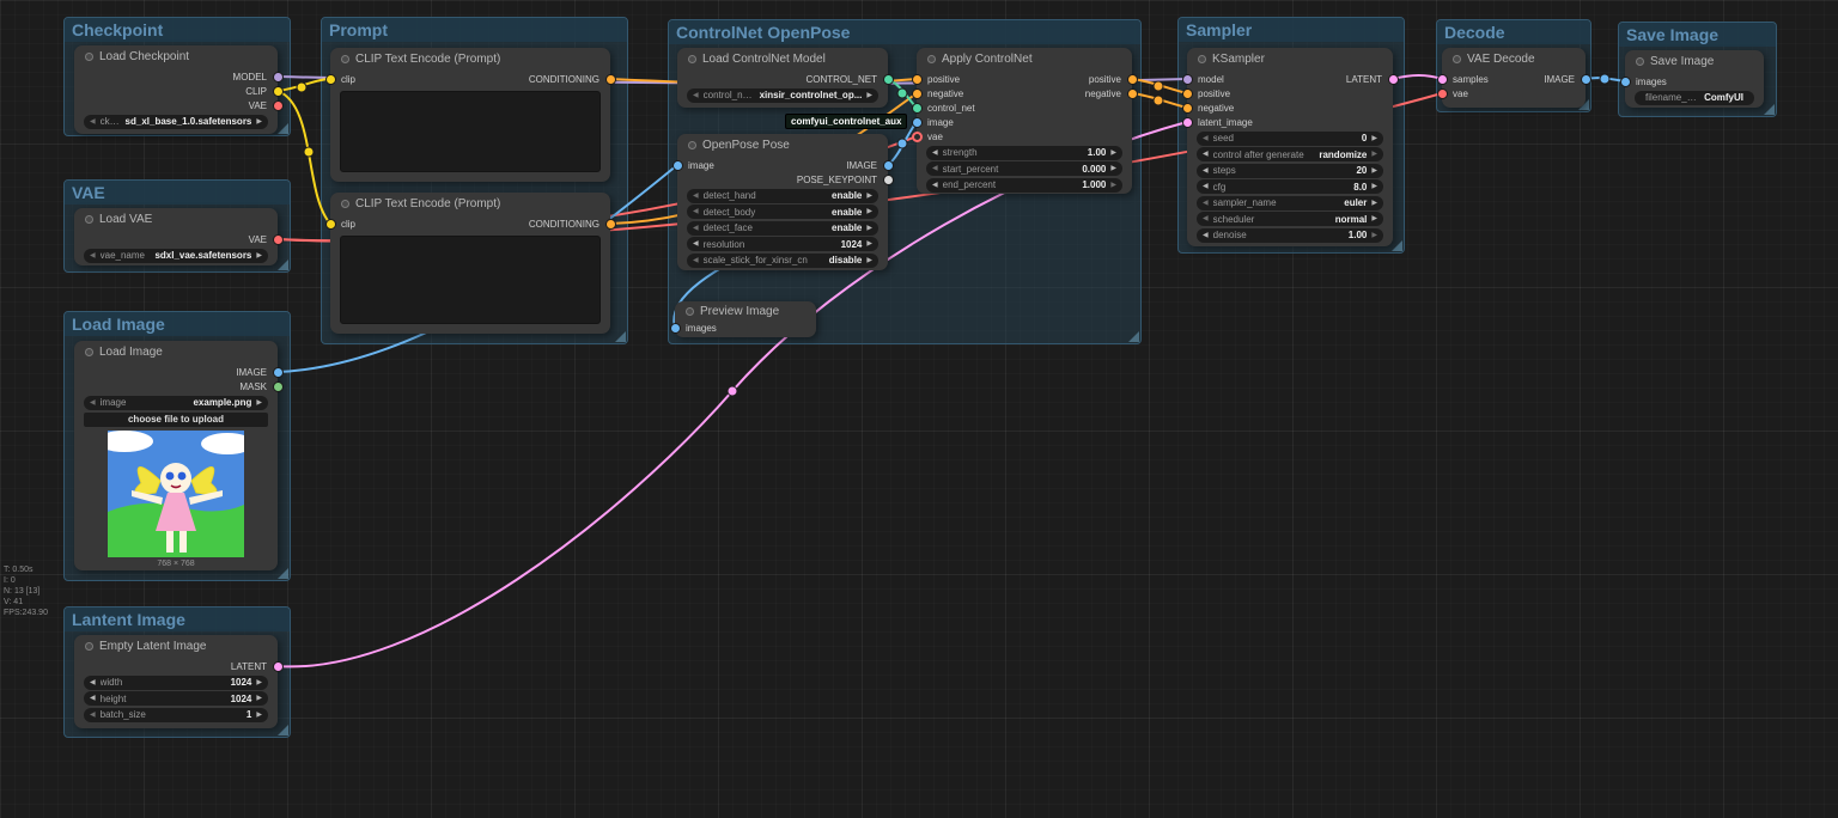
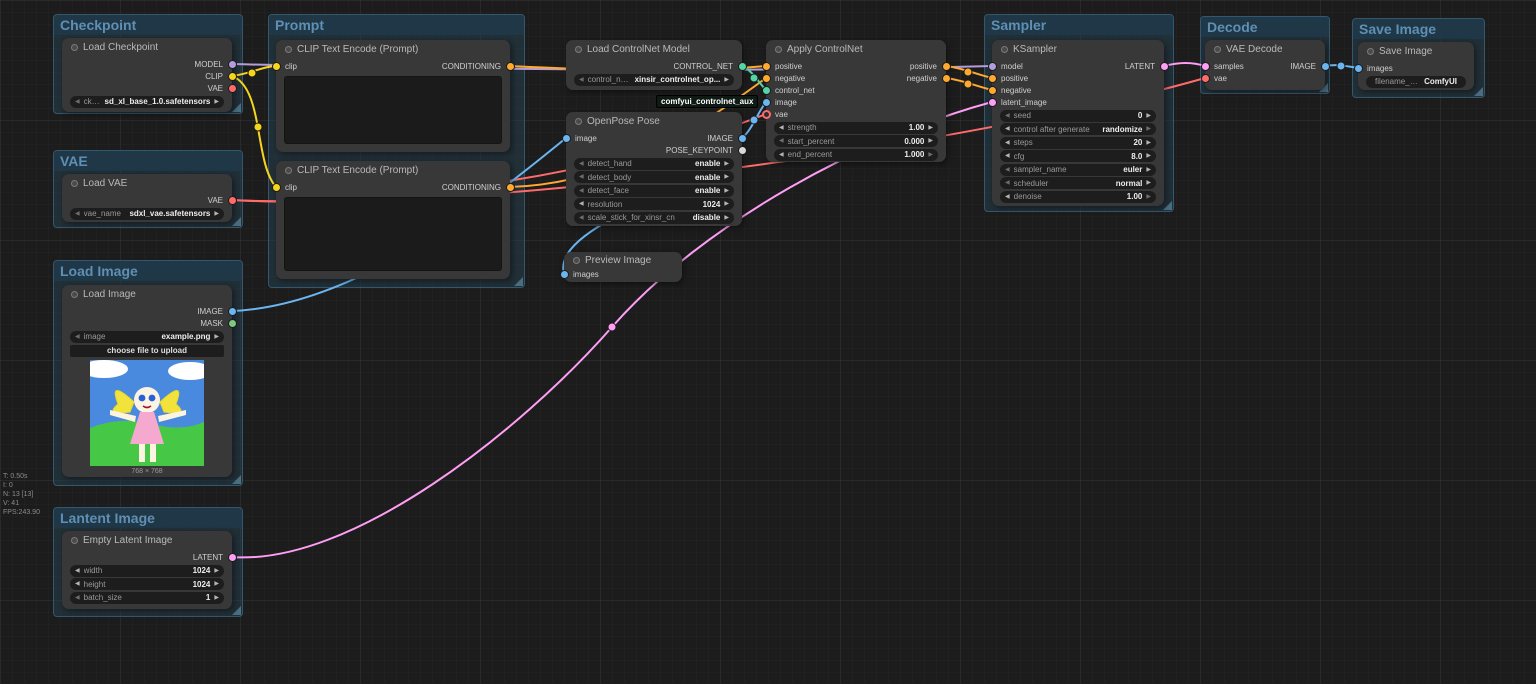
  Checkpoint
  VAE
  Load Image
  Lantent Image
  Prompt
- ControlNet OpenPose
  Sampler
  Decode
  Save Image
  Load Checkpoint
  MODEL
  CLIP
  VAE
  sd_xl_base_1.0.safetensors
  Load VAE
  VAE
  vae_name
  sdxl_vae.safetensors
  Load Image
  IMAGE
  MASK
  image
  example.png
  choose file to upload
  Empty Latent Image
  LATENT
  width
  1024
  height
  1024
  batch_size
  1
  CLIP Text Encode (Prompt)
  clip
  CONDITIONING
  CLIP Text Encode (Prompt)
  clip
  CONDITIONING
  Load ControlNet Model
  CONTROL_NET
  control_net_
  xinsir_controlnet_op...
  comfyui_controlnet_aux
  OpenPose Pose
  image
  IMAGE
  POSE_KEYPOINT
  detect_hand
  enable
  detect_body
  enable
  detect_face
  enable
  resolution
  1024
  scale_stick_for_xinsr_cn
  disable
  Apply ControlNet
  positive
  positive
  negative
  negative
  control_net
  image
  vae
  strength
  1.00
  start_percent
  0.000
  end_percent
  1.000
  Preview Image
  images
  KSampler
  model
  LATENT
  positive
  negative
  latent_image
  seed
  0
  control after generate
  randomize
  steps
  20
  cfg
  8.0
  sampler_name
  euler
  scheduler
  normal
  denoise
  1.00
  VAE Decode
  samples
  IMAGE
  vae
  Save Image
  images
  filename_pre
  ComfyUI
